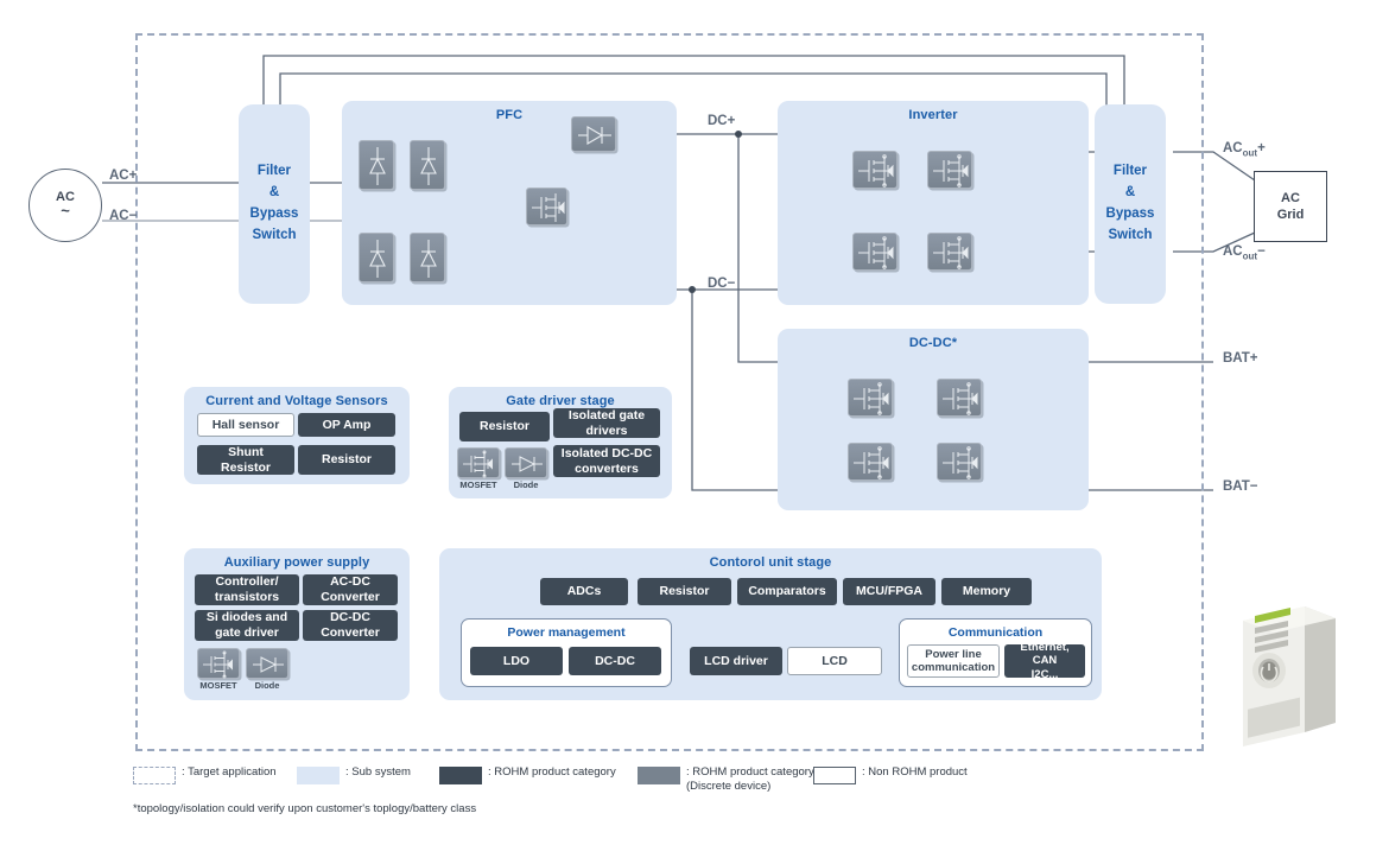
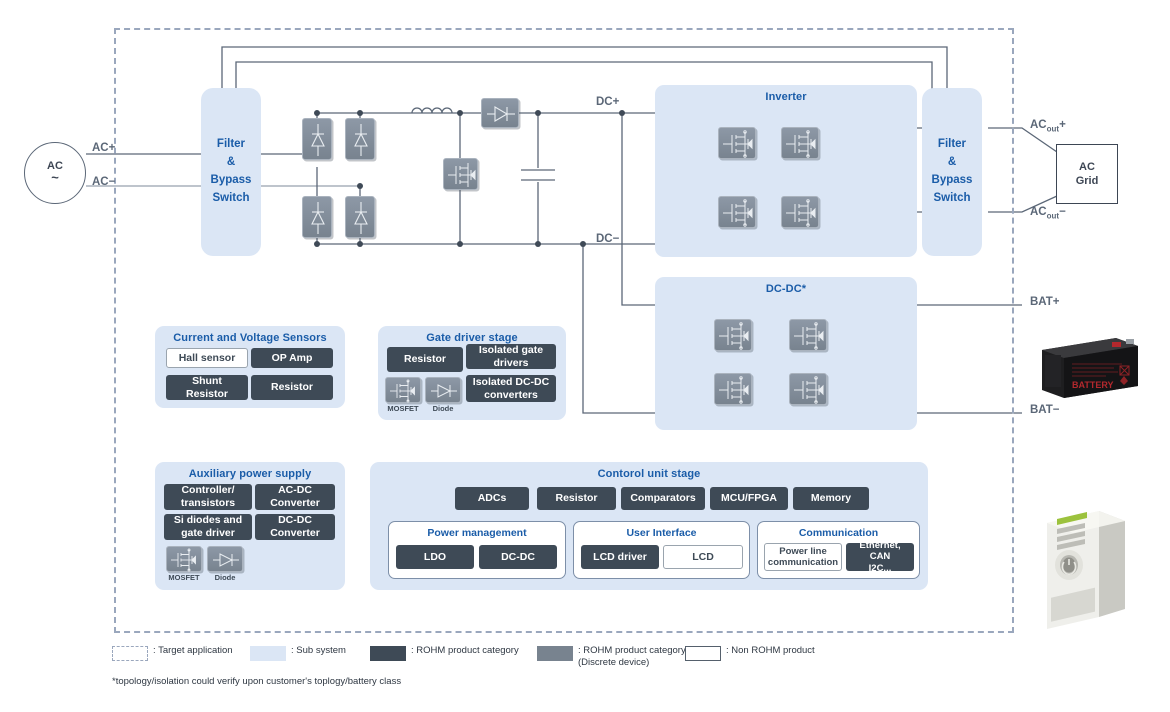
  AC
  ~
  AC+
  AC−
  Filter
  &
  Bypass
  Switch
- PFC
  DC+
  DC−
  Inverter
  Filter
  &
  Bypass
  Switch
  ACout+
  ACout−
  AC
  Grid
  DC-DC*
  BAT+
  BAT−
+ BATTERY
  Current and Voltage Sensors
  Hall sensor
  OP Amp
  Shunt
  Resistor
  Resistor
  Gate driver stage
  Resistor
  Isolated gate
  drivers
  Isolated DC-DC
  converters
  MOSFET
  Diode
  Auxiliary power supply
  Controller/
  transistors
  AC-DC
  Converter
  Si diodes and
  gate driver
  DC-DC
  Converter
  MOSFET
  Diode
  Contorol unit stage
  ADCs
  Resistor
  Comparators
  MCU/FPGA
  Memory
  Power management
  LDO
  DC-DC
+ User Interface
  LCD driver
  LCD
  Communication
  Power line
  communication
  Ethernet, CAN
  I2C...
  : Target application
  : Sub system
  : ROHM product category
  : ROHM product category
  (Discrete device)
  : Non ROHM product
  *topology/isolation could verify upon customer's toplogy/battery class
